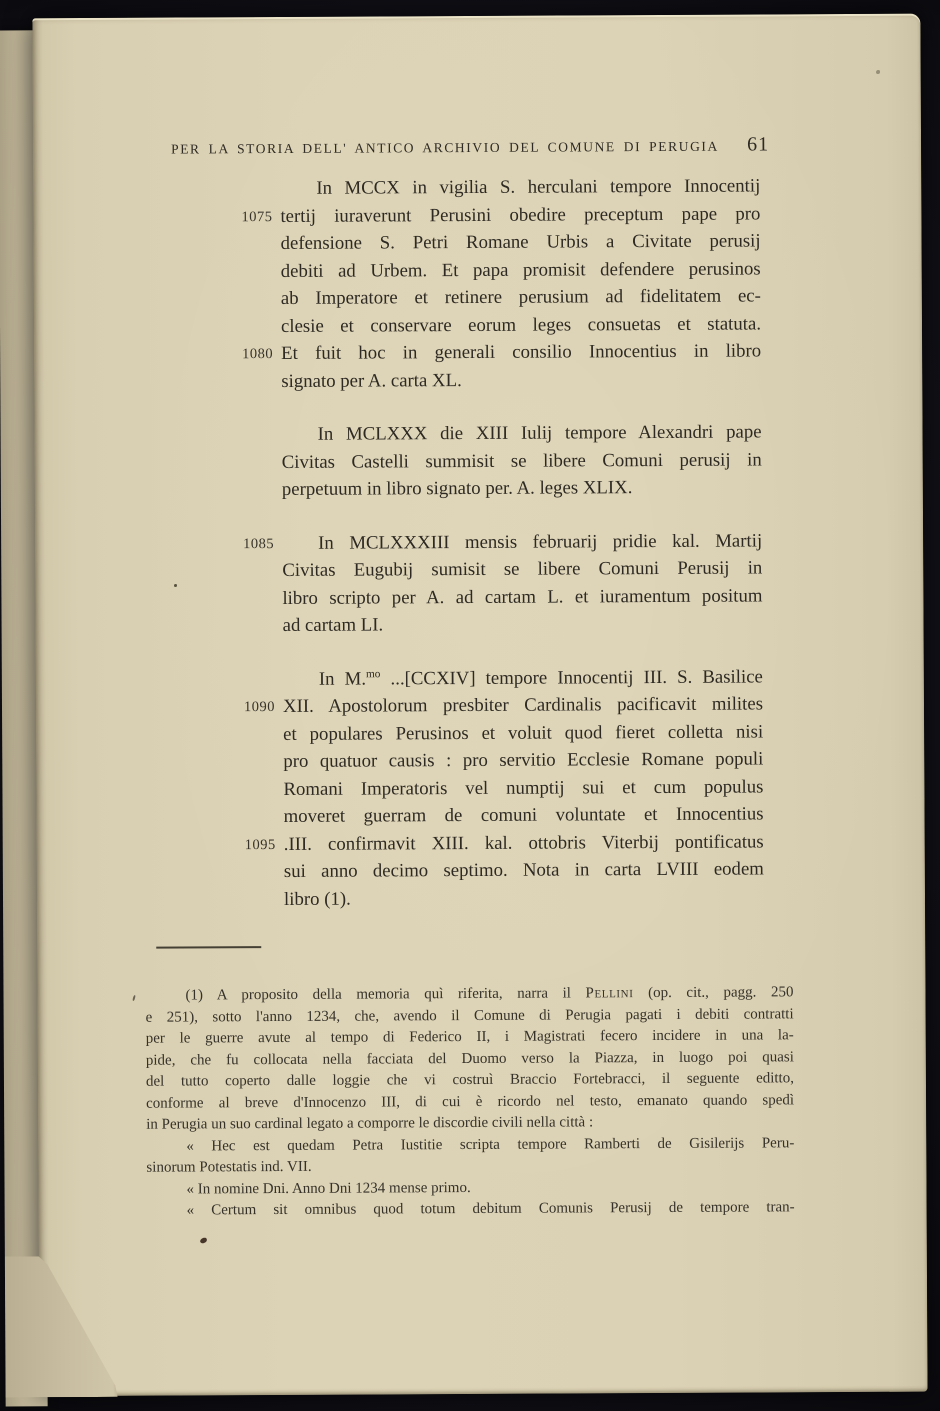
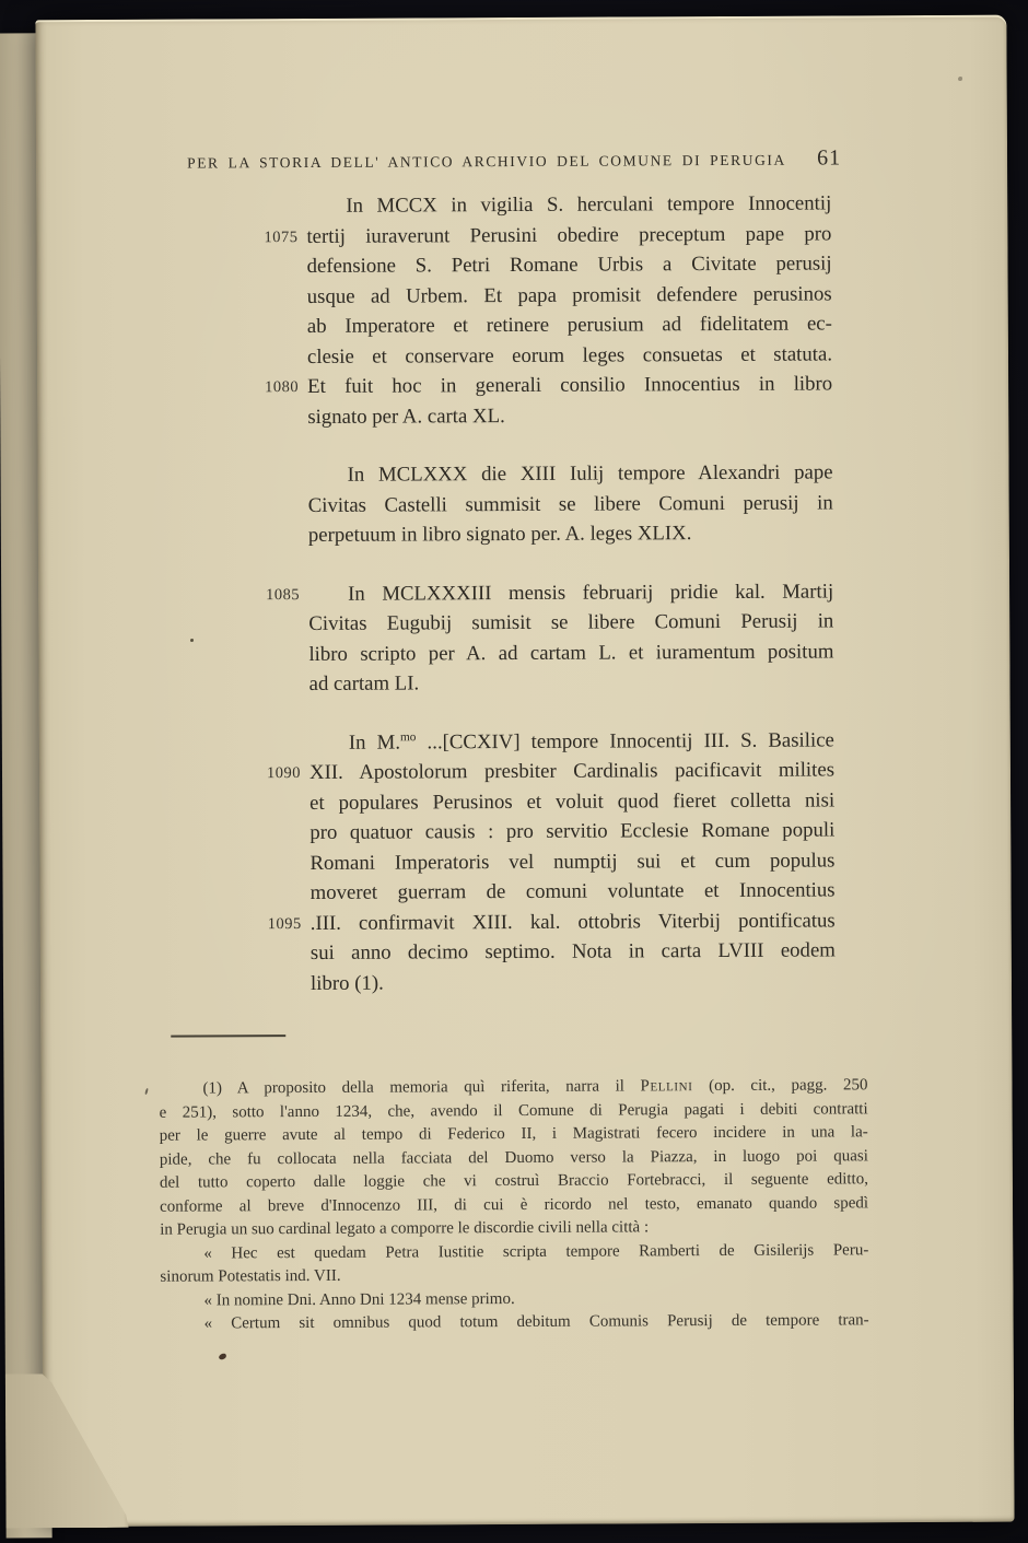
  PER LA STORIA DELL' ANTICO ARCHIVIO DEL COMUNE DI PERUGIA
  61
  In MCCX in vigilia S. herculani tempore Innocentij
  1075
  tertij iuraverunt Perusini obedire preceptum pape pro
  defensione S. Petri Romane Urbis a Civitate perusij
- debiti ad Urbem. Et papa promisit defendere perusinos
+ usque ad Urbem. Et papa promisit defendere perusinos
  ab Imperatore et retinere perusium ad fidelitatem ec-
  clesie et conservare eorum leges consuetas et statuta.
  1080
  Et fuit hoc in generali consilio Innocentius in libro
  signato per A. carta XL.
  In MCLXXX die XIII Iulij tempore Alexandri pape
  Civitas Castelli summisit se libere Comuni perusij in
  perpetuum in libro signato per. A. leges XLIX.
  1085
  In MCLXXXIII mensis februarij pridie kal. Martij
  Civitas Eugubij sumisit se libere Comuni Perusij in
  libro scripto per A. ad cartam L. et iuramentum positum
  ad cartam LI.
  In M.mo ...[CCXIV] tempore Innocentij III. S. Basilice
  1090
  XII. Apostolorum presbiter Cardinalis pacificavit milites
  et populares Perusinos et voluit quod fieret colletta nisi
  pro quatuor causis : pro servitio Ecclesie Romane populi
  Romani Imperatoris vel numptij sui et cum populus
  moveret guerram de comuni voluntate et Innocentius
  1095
  .III. confirmavit XIII. kal. ottobris Viterbij pontificatus
  sui anno decimo septimo. Nota in carta LVIII eodem
  libro (1).
  (1) A proposito della memoria quì riferita, narra il Pellini (op. cit., pagg. 250
  e 251), sotto l'anno 1234, che, avendo il Comune di Perugia pagati i debiti contratti
  per le guerre avute al tempo di Federico II, i Magistrati fecero incidere in una la-
  pide, che fu collocata nella facciata del Duomo verso la Piazza, in luogo poi quasi
  del tutto coperto dalle loggie che vi costruì Braccio Fortebracci, il seguente editto,
  conforme al breve d'Innocenzo III, di cui è ricordo nel testo, emanato quando spedì
  in Perugia un suo cardinal legato a comporre le discordie civili nella città :
  « Hec est quedam Petra Iustitie scripta tempore Ramberti de Gisilerijs Peru-
  sinorum Potestatis ind. VII.
  « In nomine Dni. Anno Dni 1234 mense primo.
  « Certum sit omnibus quod totum debitum Comunis Perusij de tempore tran-
